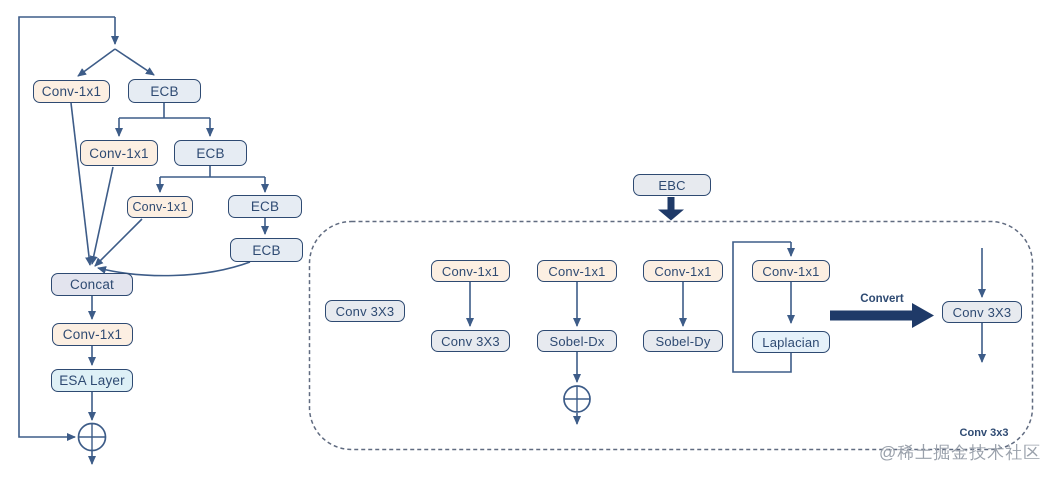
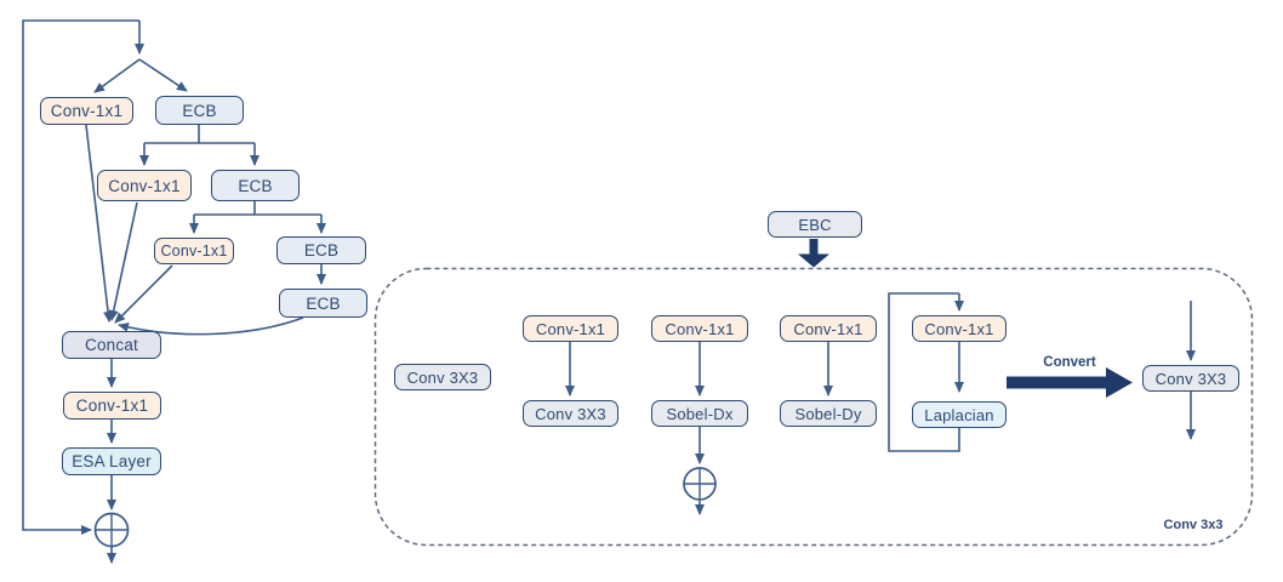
  Conv-1x1
  ECB
  Conv-1x1
  ECB
  Conv-1x1
  ECB
  ECB
  Concat
  Conv-1x1
  ESA Layer
  EBC
  Conv 3X3
  Conv-1x1
  Conv 3X3
  Conv-1x1
  Sobel-Dx
  Conv-1x1
  Sobel-Dy
  Conv-1x1
  Laplacian
  Conv 3X3
  Convert
  Conv 3x3
- @稀土掘金技术社区
